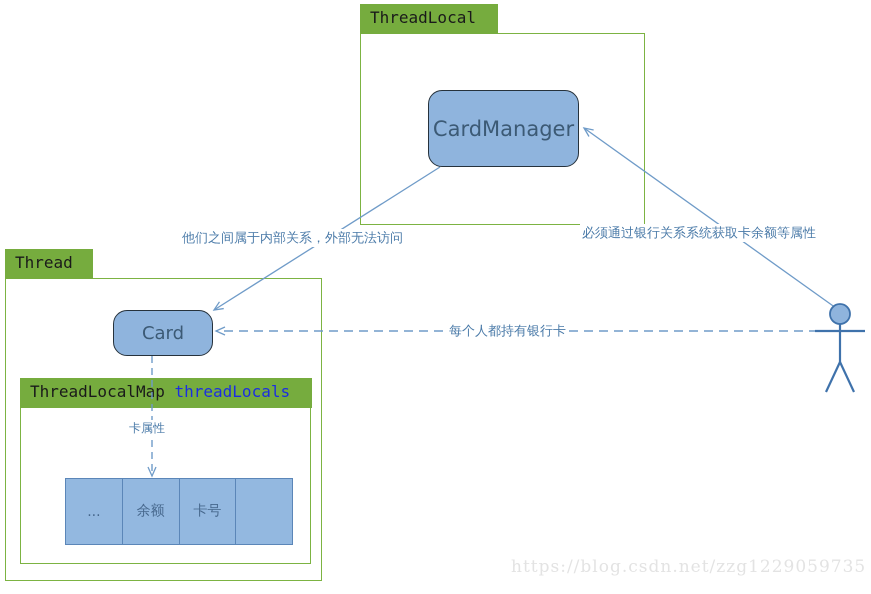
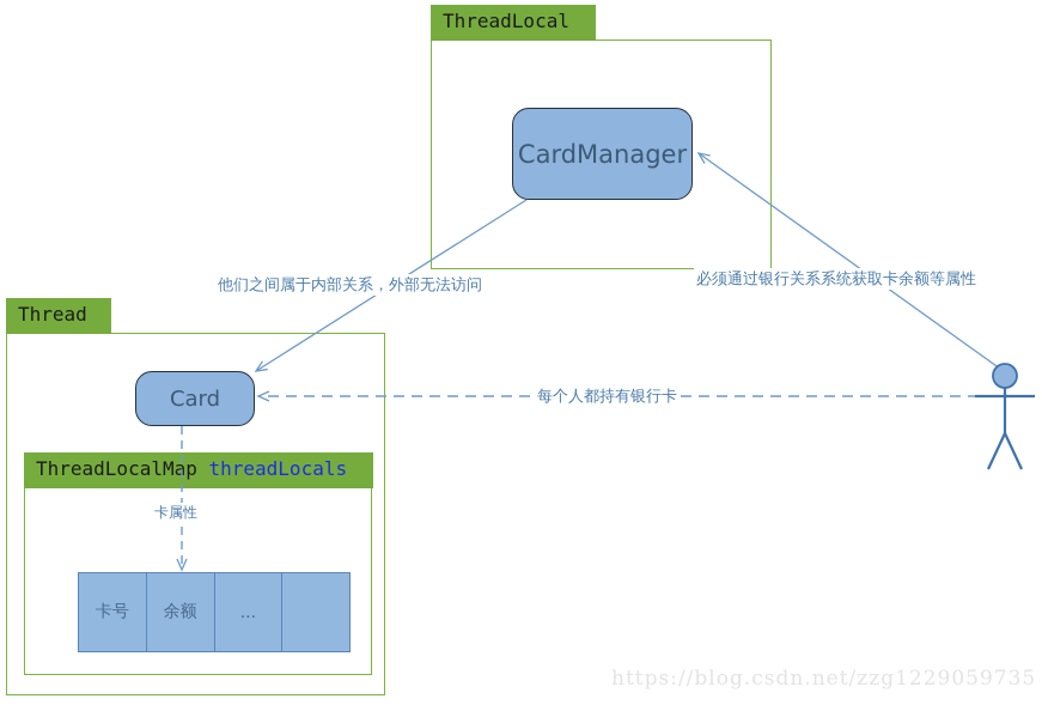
  ThreadLocal
  Thread
  ThreadLocalMap threadLocals
  CardManager
  Card
- ...
+ 卡号
  余额
- 卡号
+ ...
  他们之间属于内部关系，外部无法访问
  必须通过银行关系系统获取卡余额等属性
  每个人都持有银行卡
  卡属性
  https://blog.csdn.net/zzg1229059735
